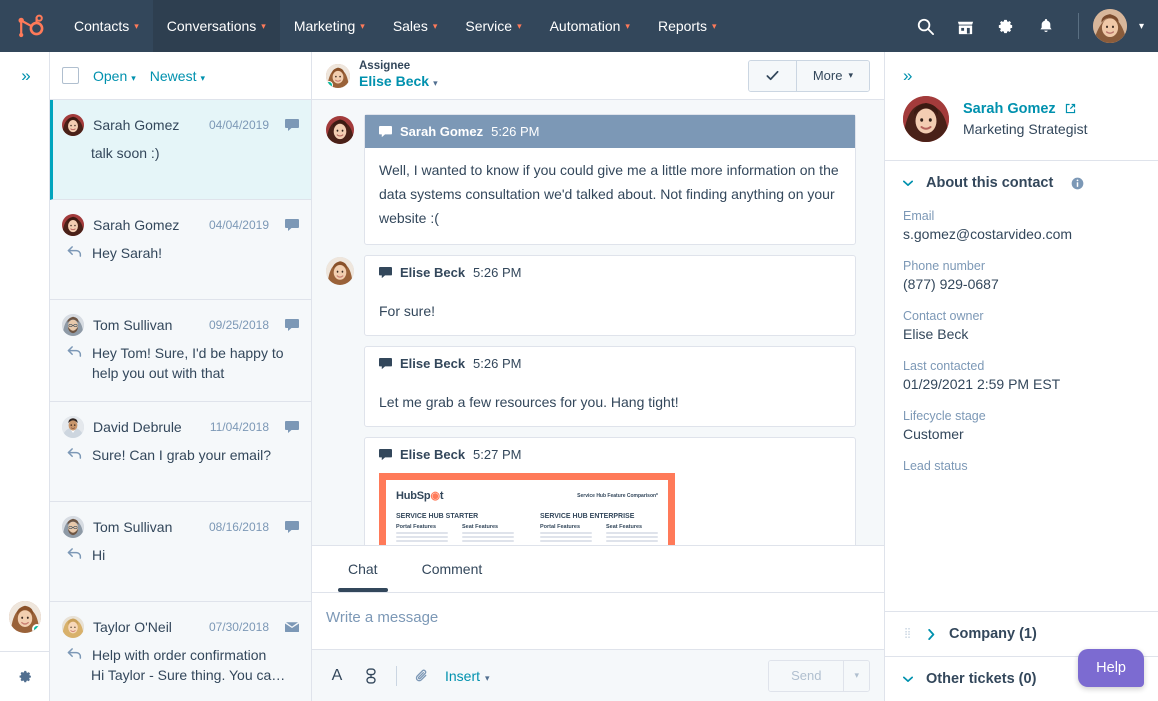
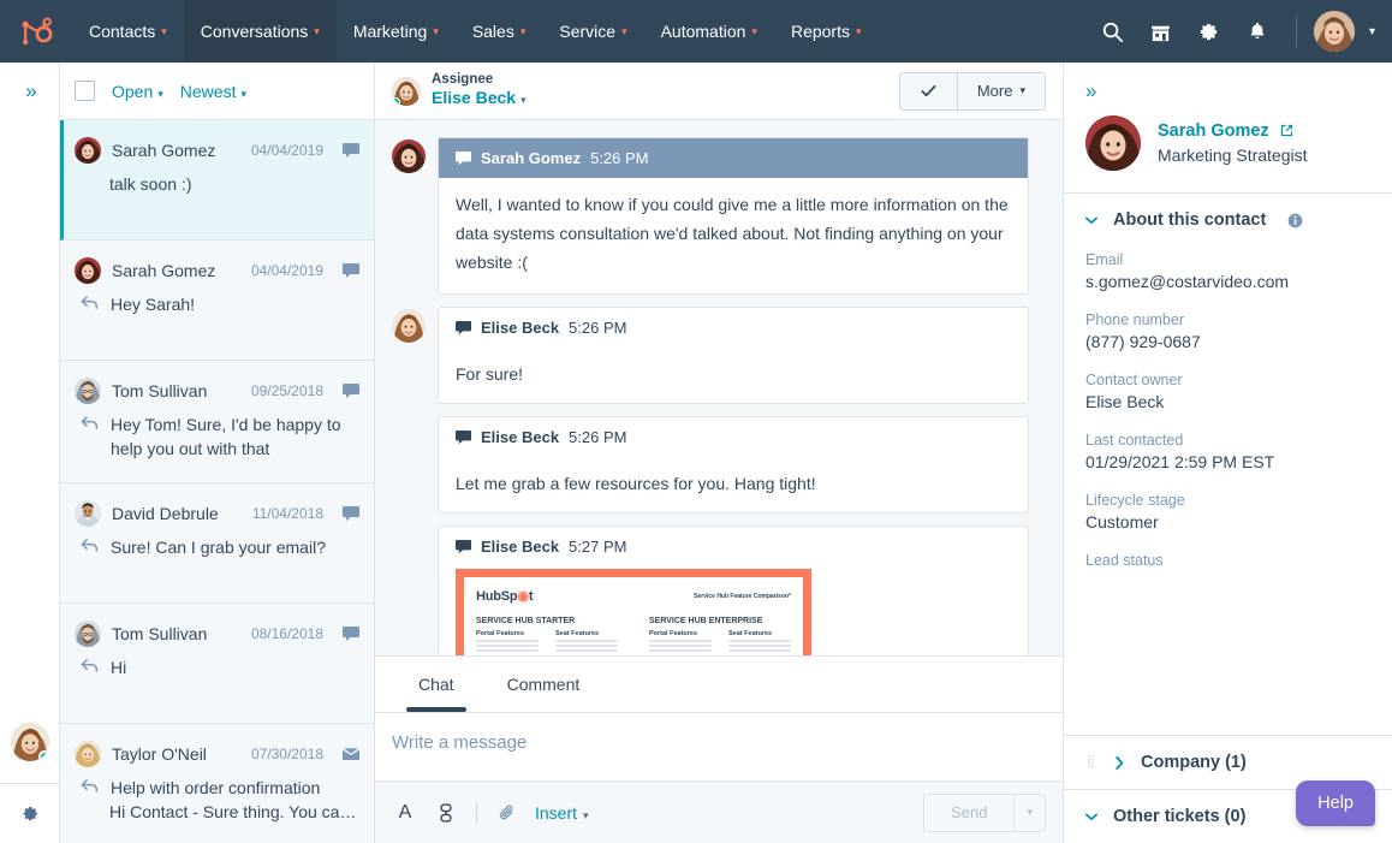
  Contacts
  ▾
  Conversations
  ▾
  Marketing
  ▾
  Sales
  ▾
  Service
  ▾
  Automation
  ▾
  Reports
  ▾
  ▾
  »
  Open ▾
  Newest ▾
  Sarah Gomez
  04/04/2019
  talk soon :)
  Sarah Gomez
  04/04/2019
  Hey Sarah!
  Tom Sullivan
  09/25/2018
  Hey Tom! Sure, I'd be happy to help you out with that
  David Debrule
  11/04/2018
  Sure! Can I grab your email?
  Tom Sullivan
  08/16/2018
  Hi
  Taylor O'Neil
  07/30/2018
  Help with order confirmation
- Hi Taylor - Sure thing. You ca…
+ Hi Contact - Sure thing. You ca…
  Assignee
  Elise Beck ▾
  More
  ▾
  Sarah Gomez
  5:26 PM
  Well, I wanted to know if you could give me a little more information on the data systems consultation we'd talked about. Not finding anything on your website :(
  Elise Beck
  5:26 PM
  For sure!
  Elise Beck
  5:26 PM
  Let me grab a few resources for you. Hang tight!
  Elise Beck
  5:27 PM
  HubSp◉t
  Chat
  Comment
  Write a message
  A
  Insert ▾
  Send
  ▾
  »
  Sarah Gomez
  Marketing Strategist
  About this contact
  Email
  s.gomez@costarvideo.com
  Phone number
  (877) 929-0687
  Contact owner
  Elise Beck
  Last contacted
  01/29/2021 2:59 PM EST
  Lifecycle stage
  Customer
  Lead status
  ⣿
  Company (1)
  Other tickets (0)
  Help
